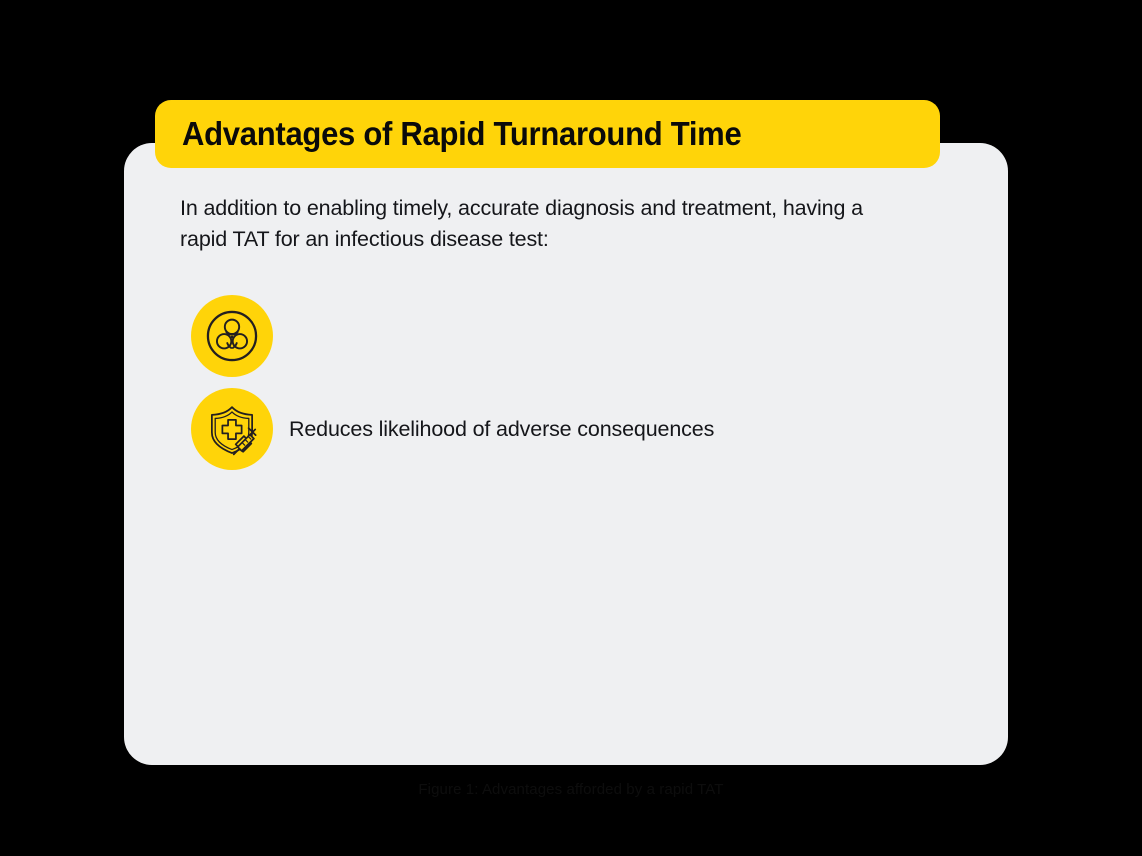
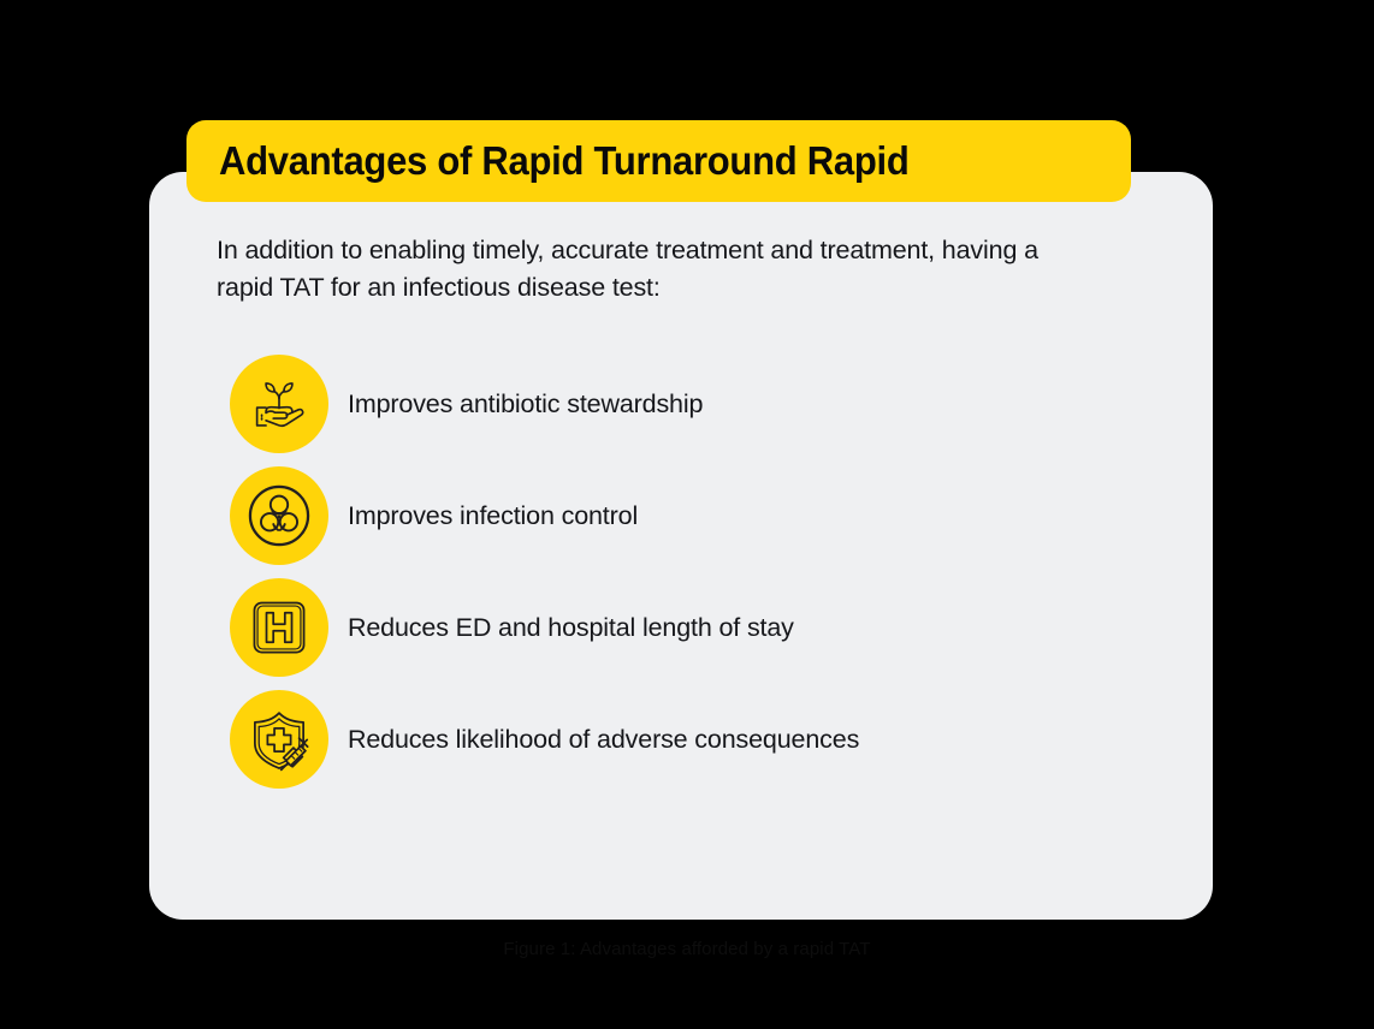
- Advantages of Rapid Turnaround Time
+ Advantages of Rapid Turnaround Rapid
- In addition to enabling timely, accurate diagnosis and treatment, having a rapid TAT for an infectious disease test:
+ In addition to enabling timely, accurate treatment and treatment, having a rapid TAT for an infectious disease test:
+ Improves antibiotic stewardship
+ Improves infection control
+ Reduces ED and hospital length of stay
  Reduces likelihood of adverse consequences
